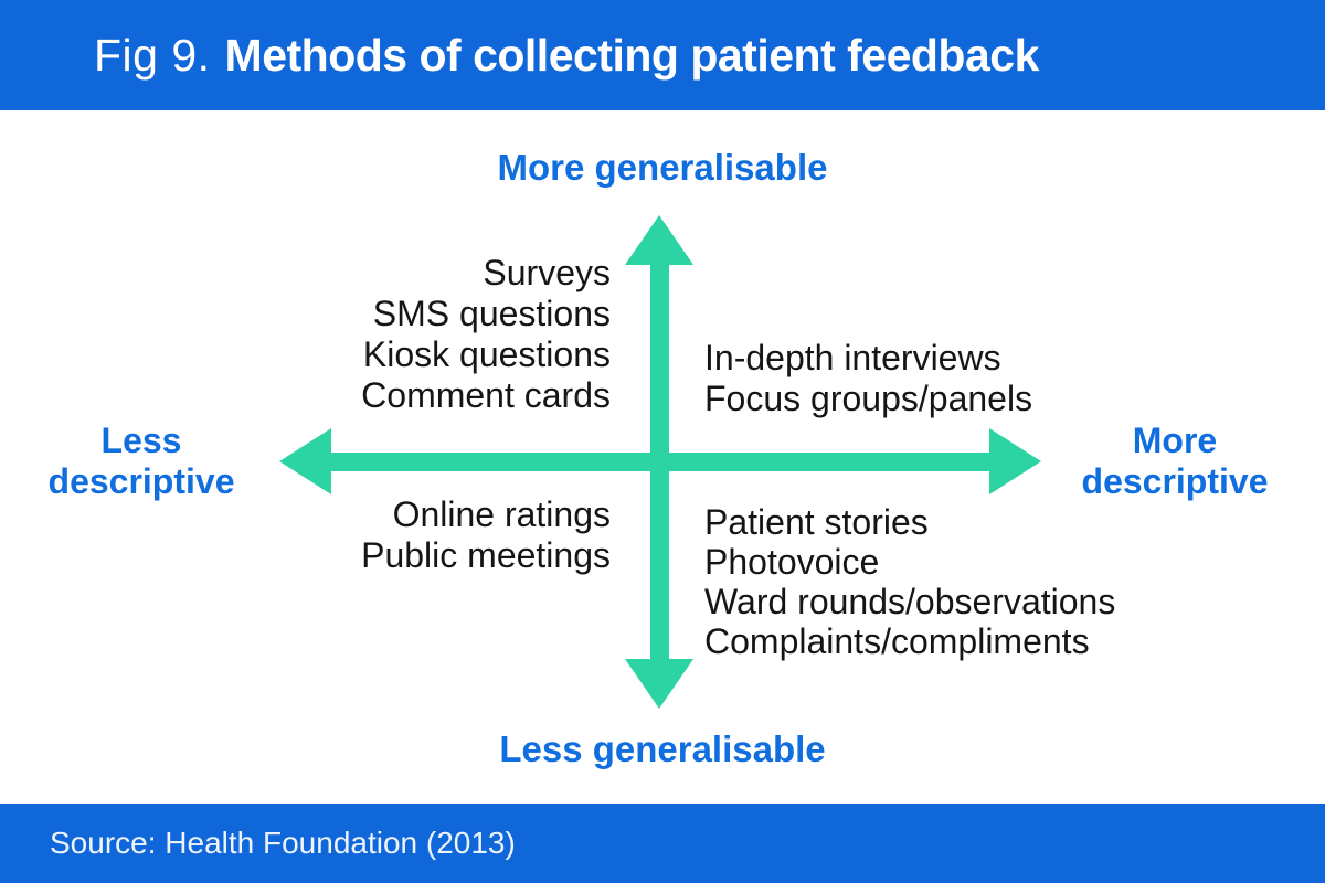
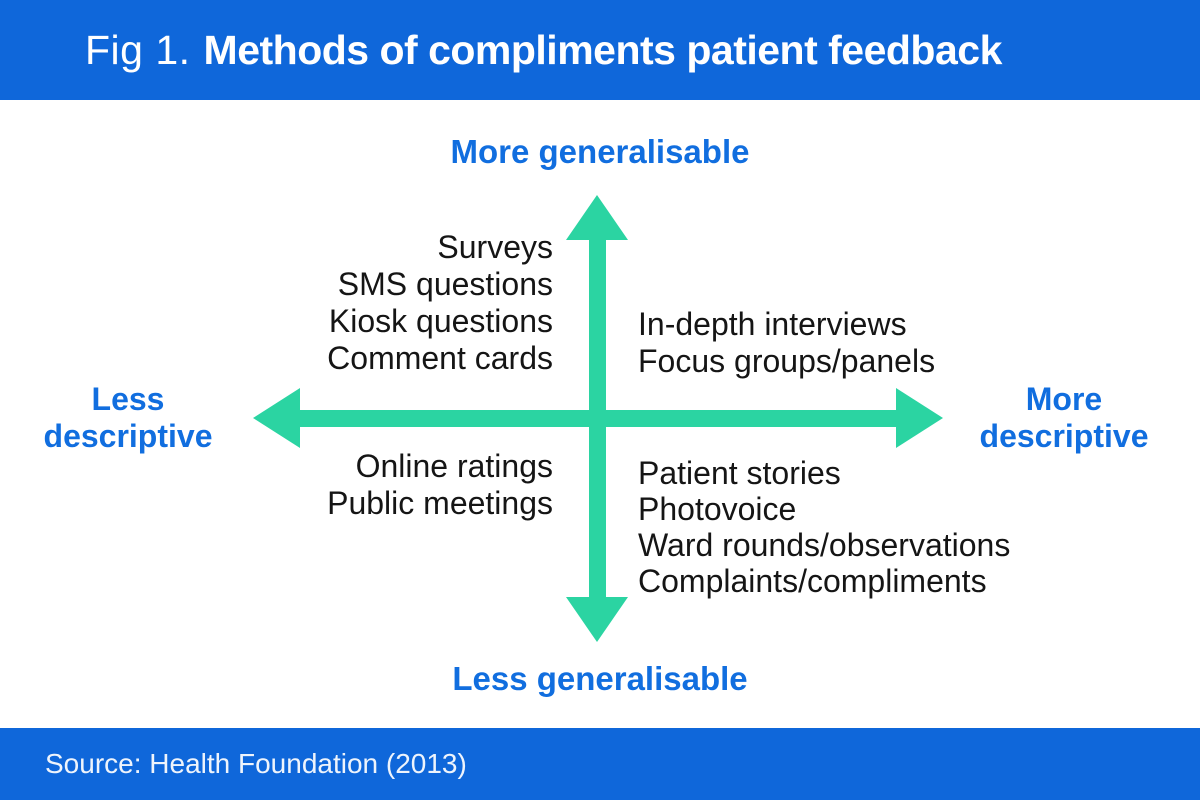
- Fig 9.
+ Fig 1.
- Methods of collecting patient feedback
+ Methods of compliments patient feedback
  More generalisable
  Less
  descriptive
  More
  descriptive
  Less generalisable
  Surveys
  SMS questions
  Kiosk questions
  Comment cards
  In-depth interviews
  Focus groups/panels
  Online ratings
  Public meetings
  Patient stories
  Photovoice
  Ward rounds/observations
  Complaints/compliments
  Source: Health Foundation (2013)
